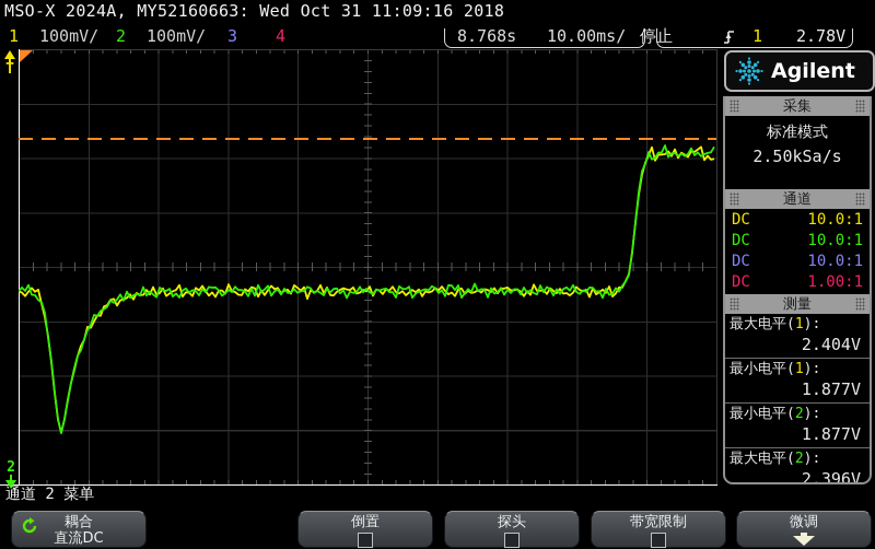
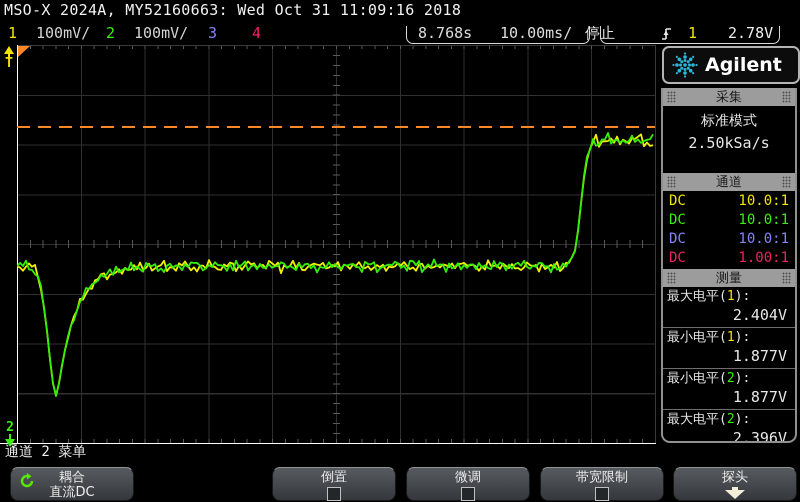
  MSO-X 2024A, MY52160663: Wed Oct 31 11:09:16 2018
  1
  100mV/
  2
  100mV/
  3
  4
  8.768s
  10.00ms/
  停止
  1
  2.78V
  T
  2
  Agilent
  采集
  标准模式
  2.50kSa/s
  通道
  DC
  10.0:1
  DC
  10.0:1
  DC
  10.0:1
  DC
  1.00:1
  测量
  最大电平(1):
  2.404V
  最小电平(1):
  1.877V
  最小电平(2):
  1.877V
  最大电平(2):
  2.396V
  通道 2 菜单
  耦合
  直流DC
  倒置
- 探头
+ 微调
  带宽限制
- 微调
+ 探头
